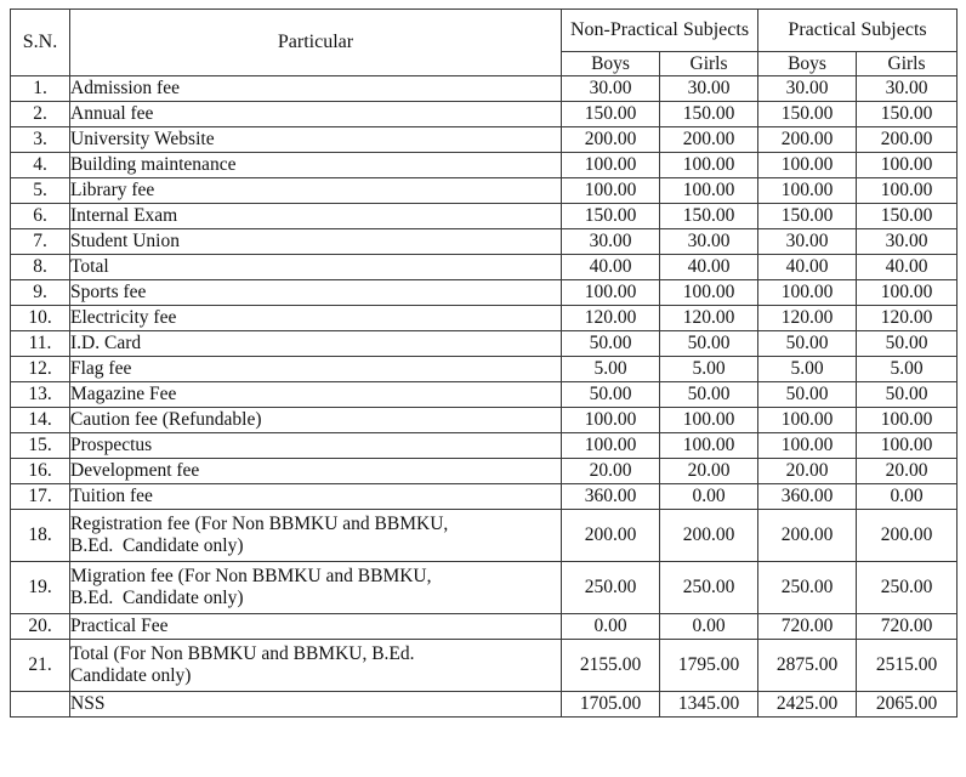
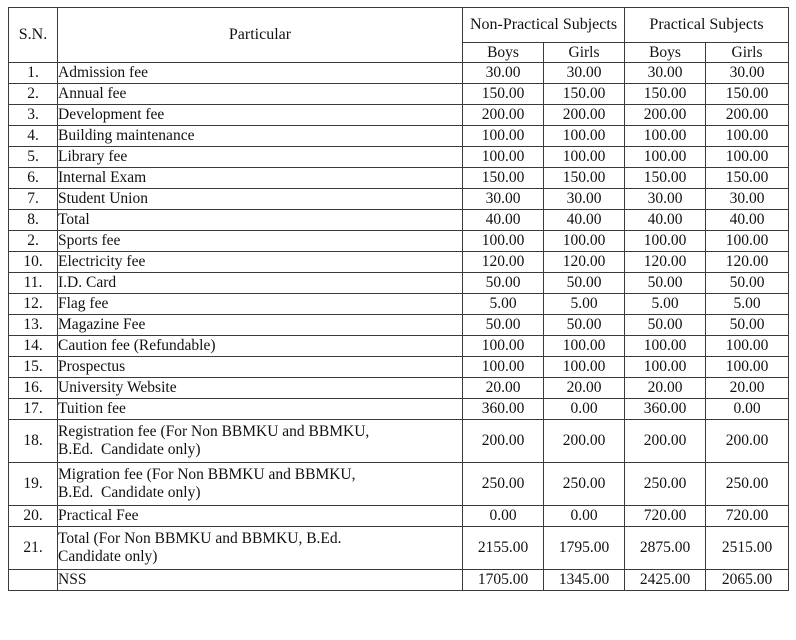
  S.N.	Particular	Non-Practical Subjects	Practical Subjects
  Boys	Girls	Boys	Girls
  1.	Admission fee	30.00	30.00	30.00	30.00
  2.	Annual fee	150.00	150.00	150.00	150.00
- 3.	University Website	200.00	200.00	200.00	200.00
+ 3.	Development fee	200.00	200.00	200.00	200.00
  4.	Building maintenance	100.00	100.00	100.00	100.00
  5.	Library fee	100.00	100.00	100.00	100.00
  6.	Internal Exam	150.00	150.00	150.00	150.00
  7.	Student Union	30.00	30.00	30.00	30.00
  8.	Total	40.00	40.00	40.00	40.00
- 9.	Sports fee	100.00	100.00	100.00	100.00
+ 2.	Sports fee	100.00	100.00	100.00	100.00
  10.	Electricity fee	120.00	120.00	120.00	120.00
  11.	I.D. Card	50.00	50.00	50.00	50.00
  12.	Flag fee	5.00	5.00	5.00	5.00
  13.	Magazine Fee	50.00	50.00	50.00	50.00
  14.	Caution fee (Refundable)	100.00	100.00	100.00	100.00
  15.	Prospectus	100.00	100.00	100.00	100.00
- 16.	Development fee	20.00	20.00	20.00	20.00
+ 16.	University Website	20.00	20.00	20.00	20.00
  17.	Tuition fee	360.00	0.00	360.00	0.00
  18.	Registration fee (For Non BBMKU and BBMKU, B.Ed. Candidate only)	200.00	200.00	200.00	200.00
  19.	Migration fee (For Non BBMKU and BBMKU, B.Ed. Candidate only)	250.00	250.00	250.00	250.00
  20.	Practical Fee	0.00	0.00	720.00	720.00
  21.	Total (For Non BBMKU and BBMKU, B.Ed. Candidate only)	2155.00	1795.00	2875.00	2515.00
  	NSS	1705.00	1345.00	2425.00	2065.00
